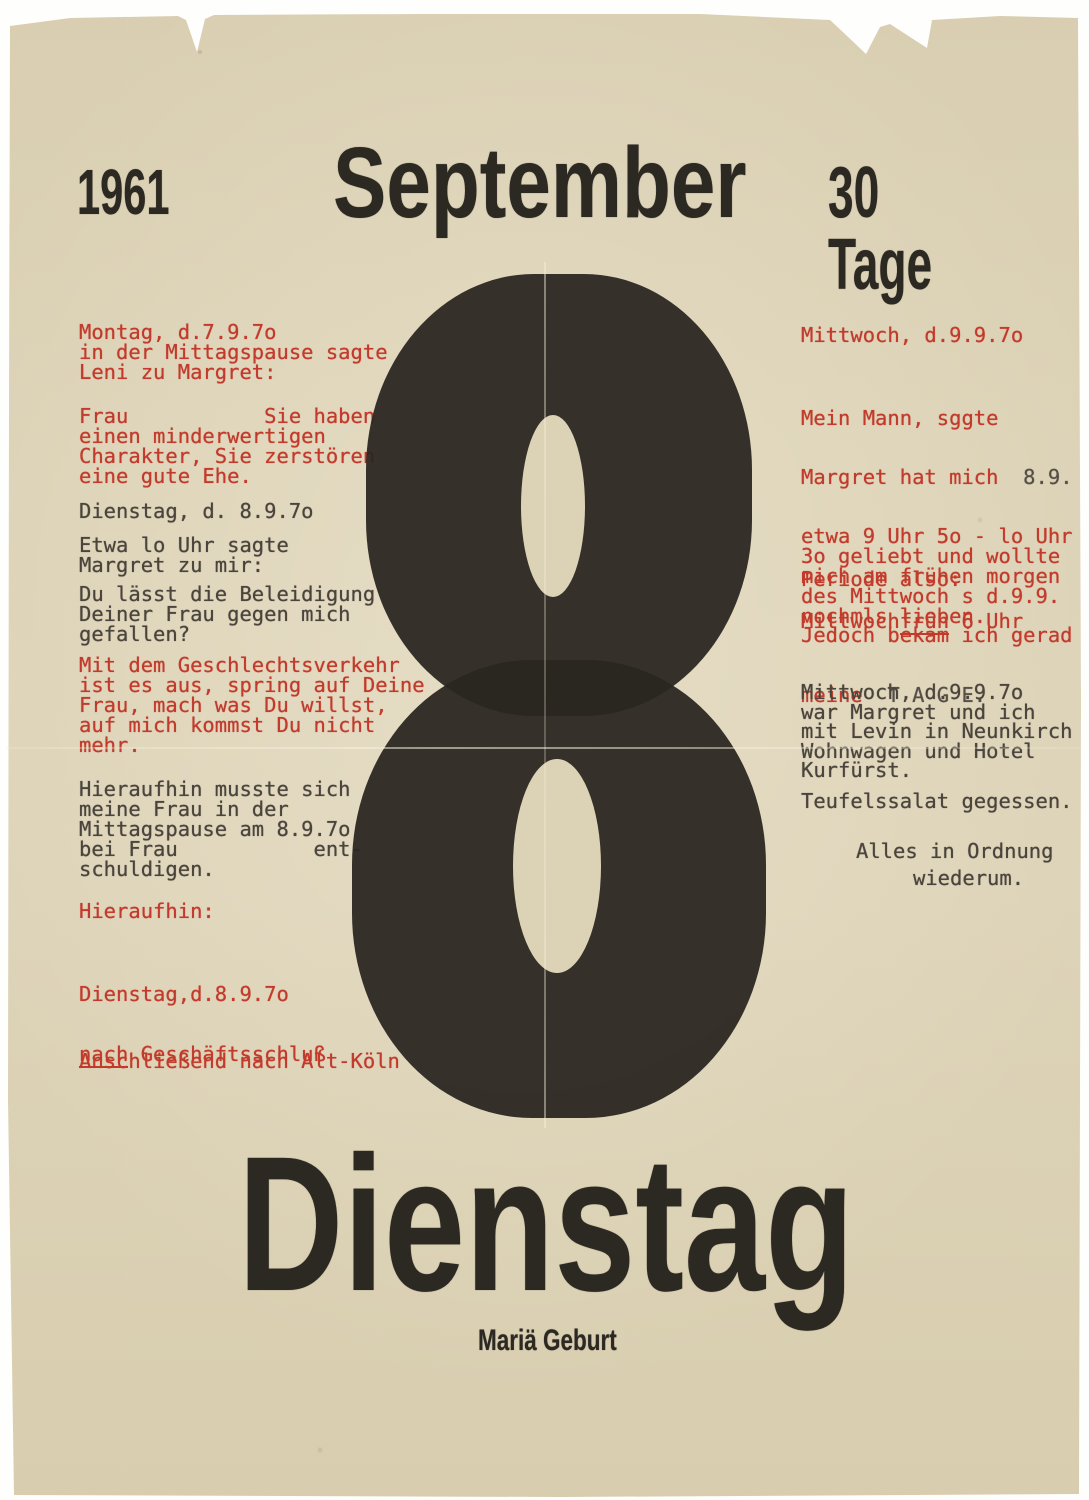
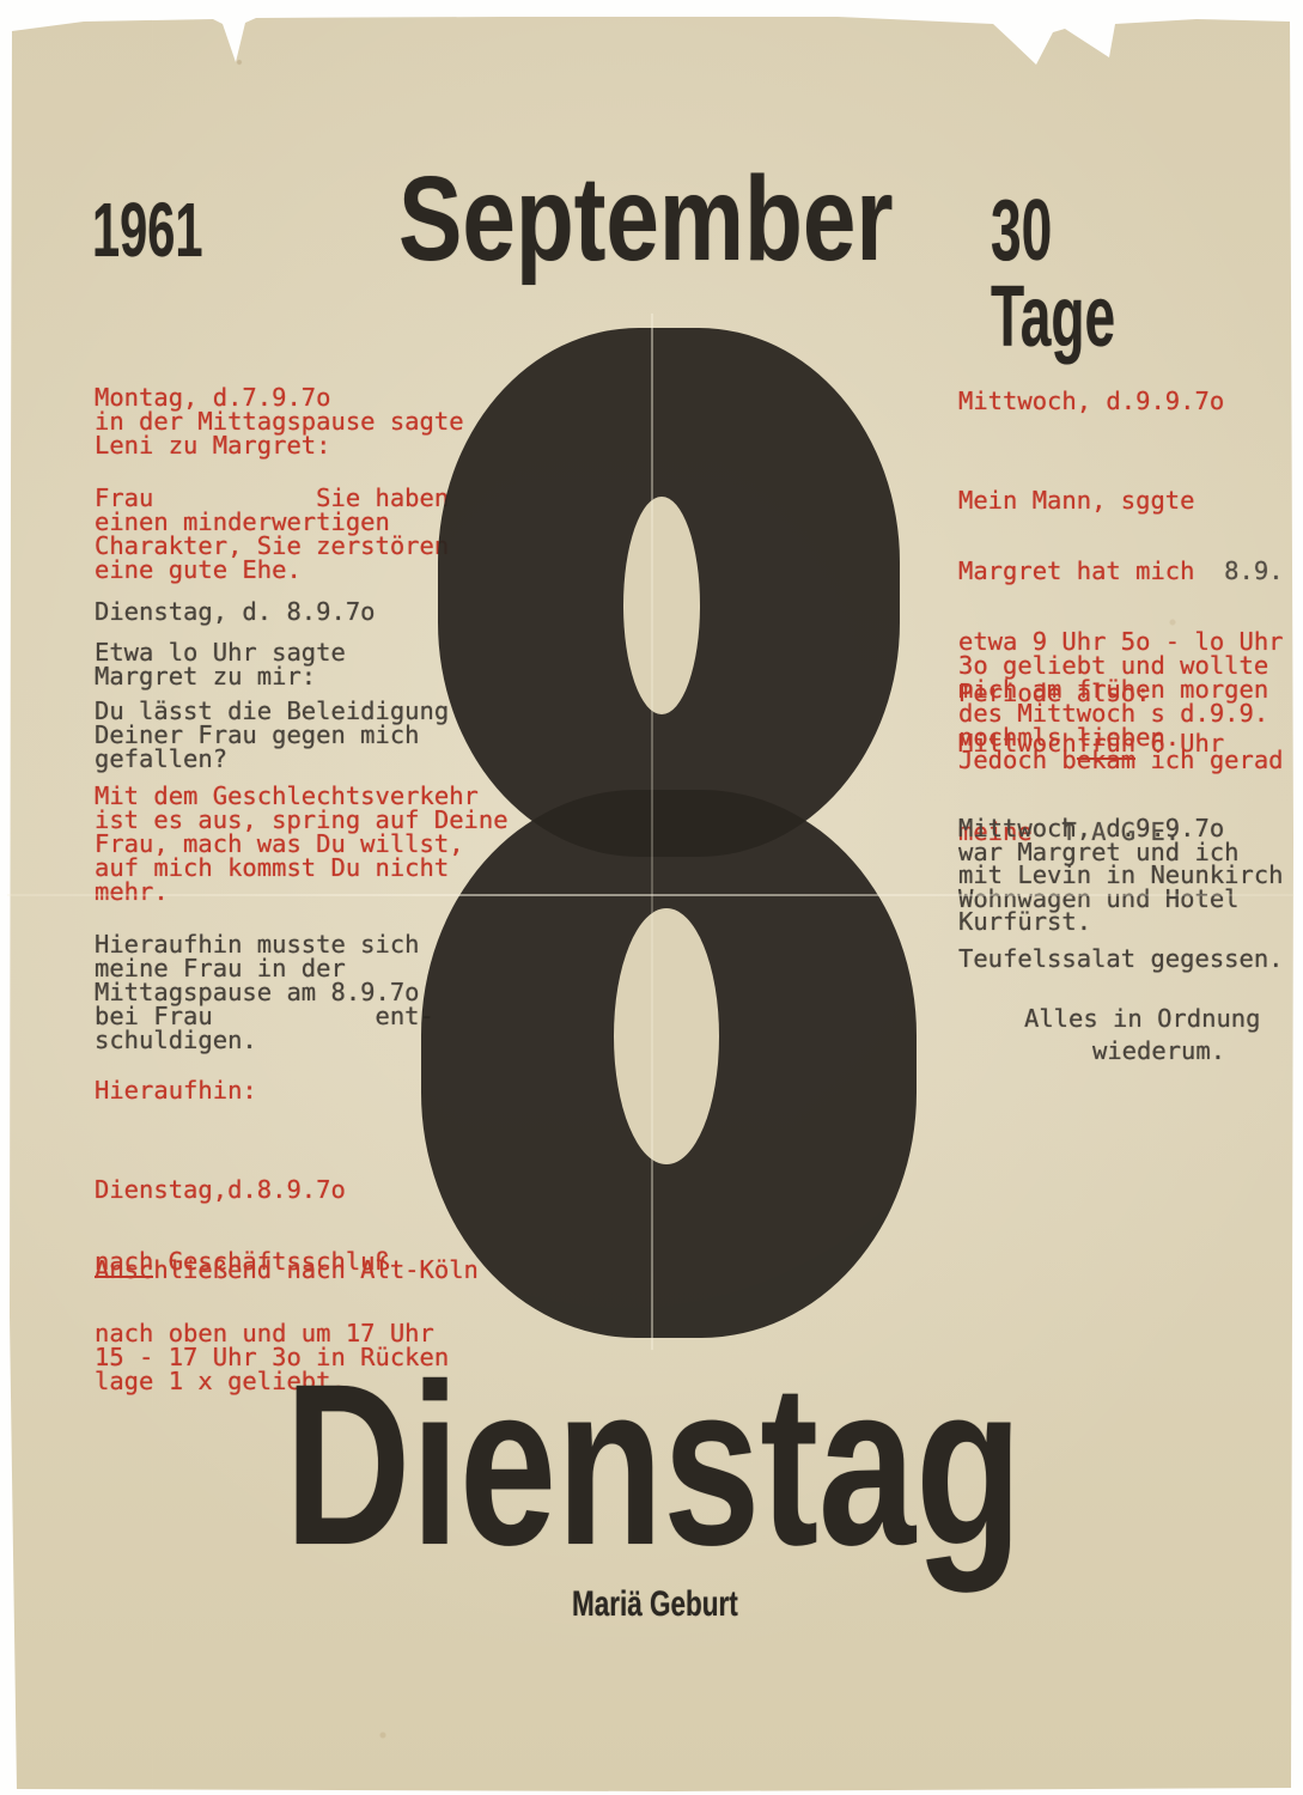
  1961
  September
  30 Tage
  Montag, d.7.9.7o
  in der Mittagspause sagte
  Leni zu Margret:
  Frau Sie haben
  einen minderwertigen
  Charakter, Sie zerstöre
  eine gute Ehe.
  Dienstag, d. 8.9.7o
  Etwa lo Uhr sagte
  Margret zu mir:
  Du lässt die Beleidigung
  Deiner Frau gegen mich
  gefallen?
  Mit dem Geschlechtsverkehr
  ist es aus, spring auf Deine
  Frau, mach was Du willst,
  auf mich kommst Du nicht
  mehr.
  Hieraufhin musste sich
  meine Frau in der
  Mittagspause am 8.9.7o
  bei Frau ent
  schuldigen.
  Hieraufhin:
  Dienstag,d.8.9.7o
  nach Geschäftsschluß
+ nach oben und um 17 Uhr
+ 15 - 17 Uhr 3o in Rücken
+ lage 1 x geliebt.
  Anschließend nach Alt-Köln
  Mittwoch, d.9.9.7o
  Mein Mann, sggte
  Margret hat mich 8.9.
  etwa 9 Uhr 5o - lo Uhr
  3o geliebt und wollte
  mich am frühen morgen
  des Mittwoch s d.9.9.
  nochmls lieben.
  Jedoch bekam ich gerad
  meine T A G E.
  Periode also:
  Mittwochfrüh 6 Uhr
  Mittwoch, d.9.9.7o
  war Margret und ich
  mit Levin in Neunkirch
  Wohnwagen und Hotel
  Kurfürst.
  Teufelssalat gegessen.
  Alles in Ordnung
  wiederum.
  Dienstag
  Mariä Geburt
